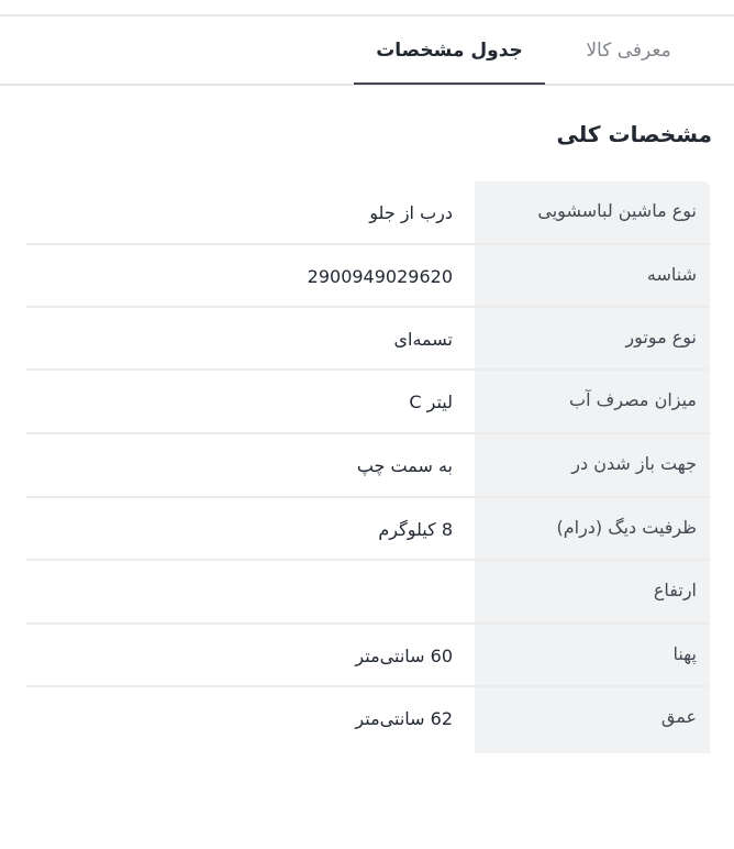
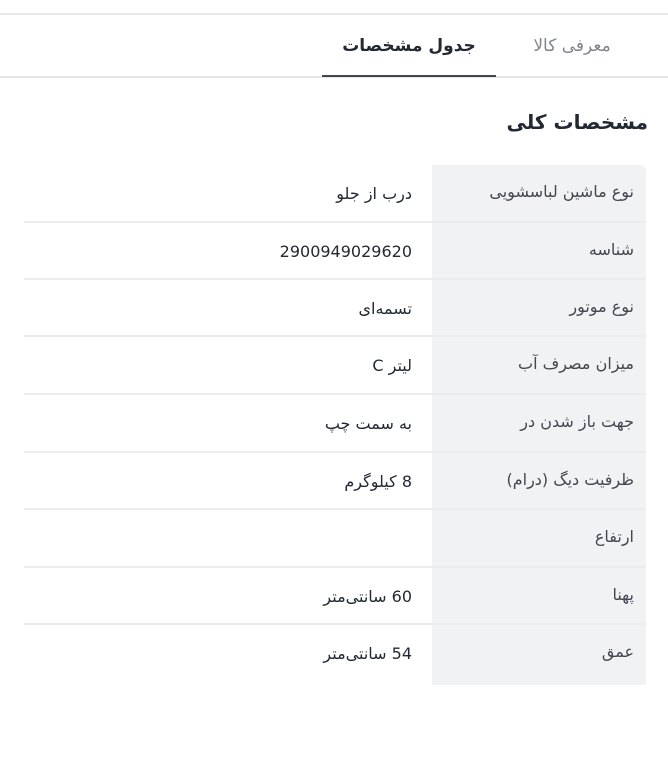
  معرفی کالا
  جدول مشخصات
  مشخصات کلی
  نوع ماشین لباسشویی
  درب از جلو
  شناسه
  2900949029620
  نوع موتور
  تسمهای
  میزان مصرف آب
  لیتر C
  جهت باز شدن در
  به سمت چپ
  ظرفیت دیگ (درام)
  8 کیلوگرم
  ارتفاع
  پهنا
  60 سانتی‌متر
  عمق
- 62 سانتی‌متر
+ 54 سانتی‌متر
